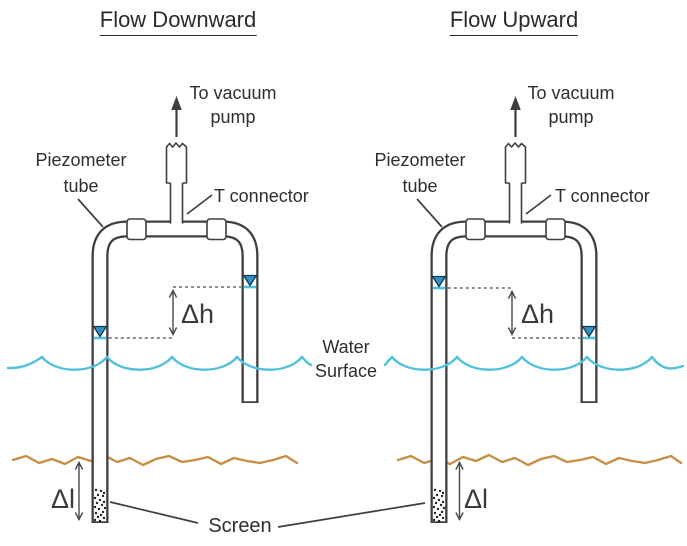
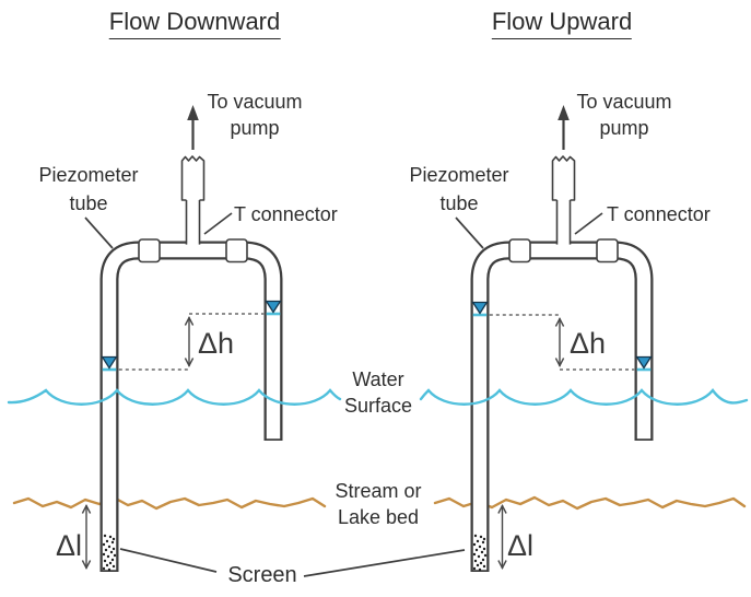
  Flow Downward
  Flow Upward
  To vacuum
  pump
  To vacuum
  pump
  Piezometer
  tube
  Piezometer
  tube
  T connector
  T connector
  Δh
  Δh
  Δl
  Δl
  Water
  Surface
+ Stream or
+ Lake bed
  Screen
